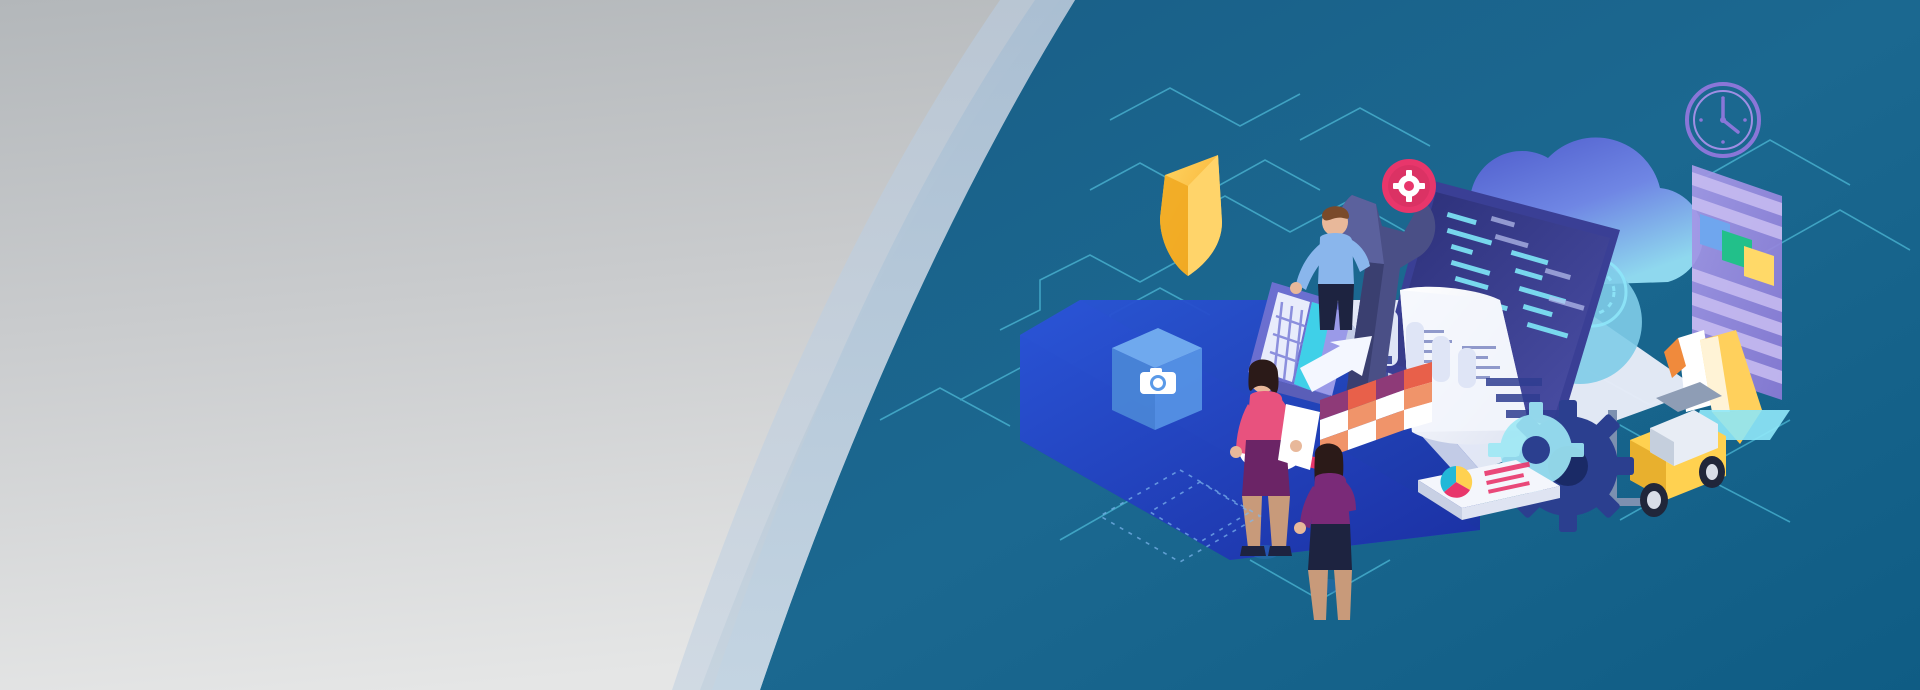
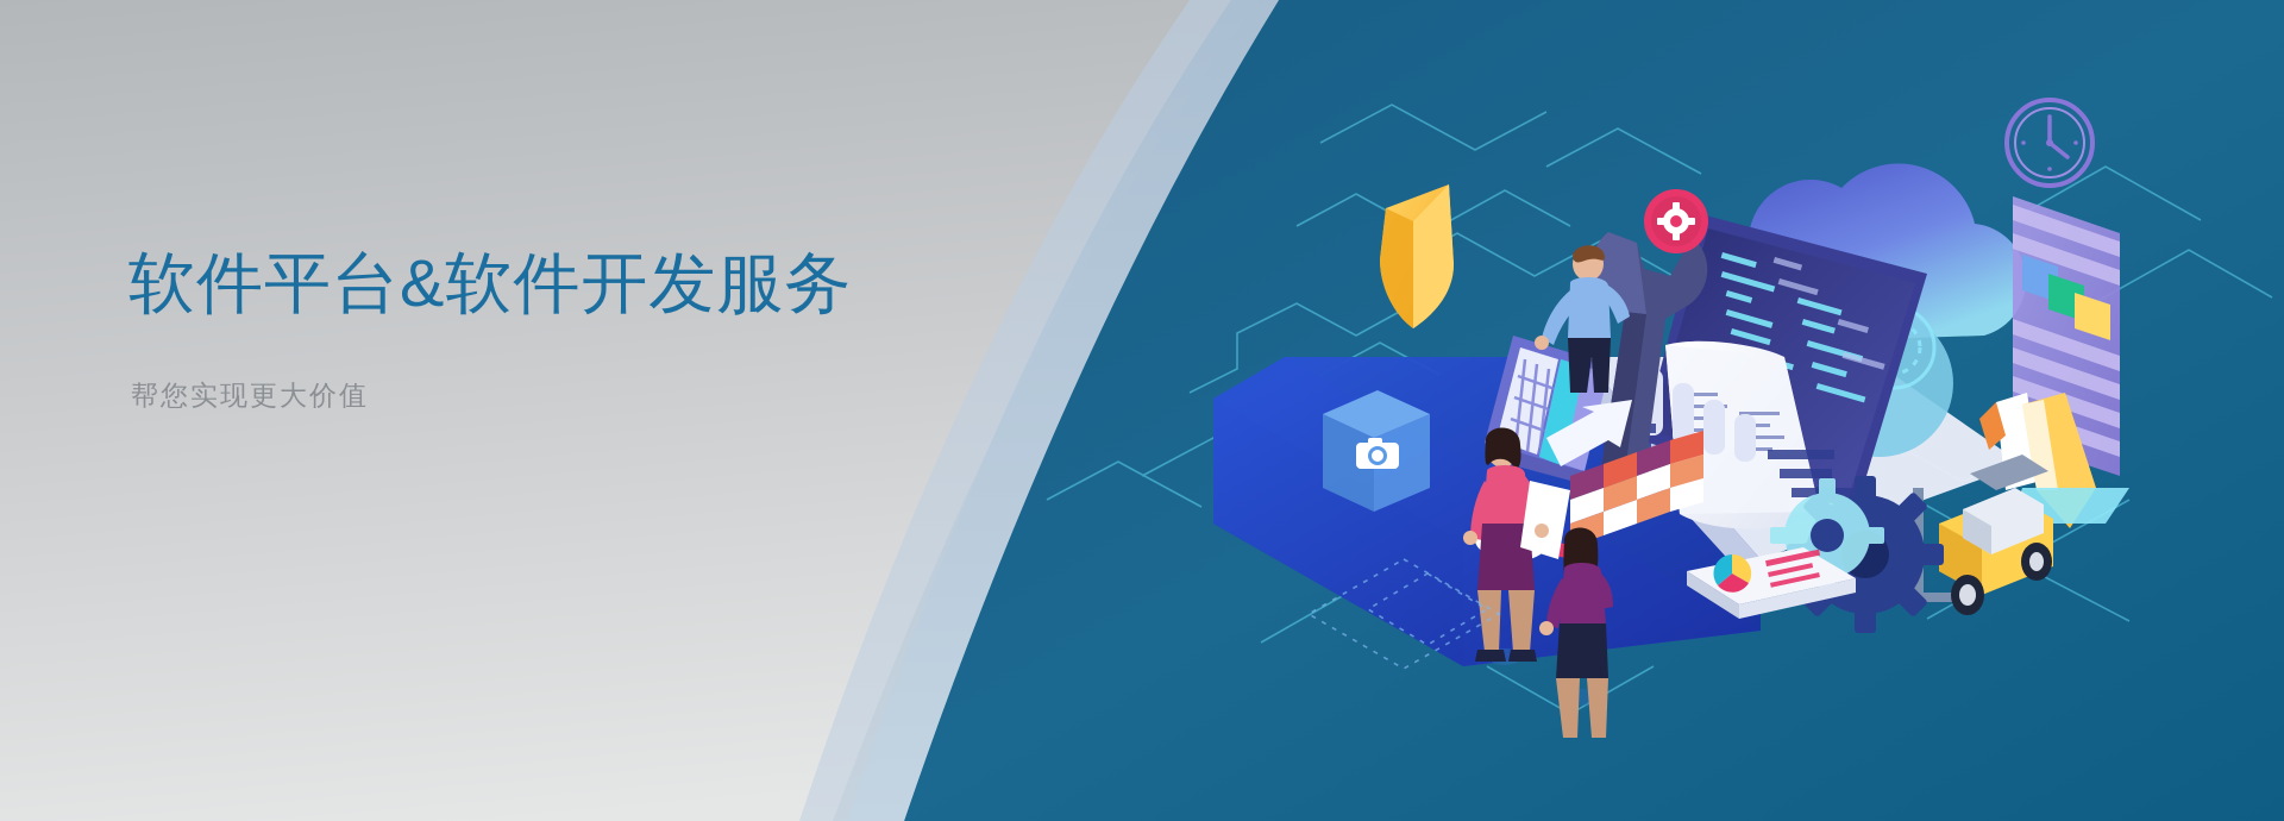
+ 软件平台&软件开发服务
+ 帮您实现更大价值
